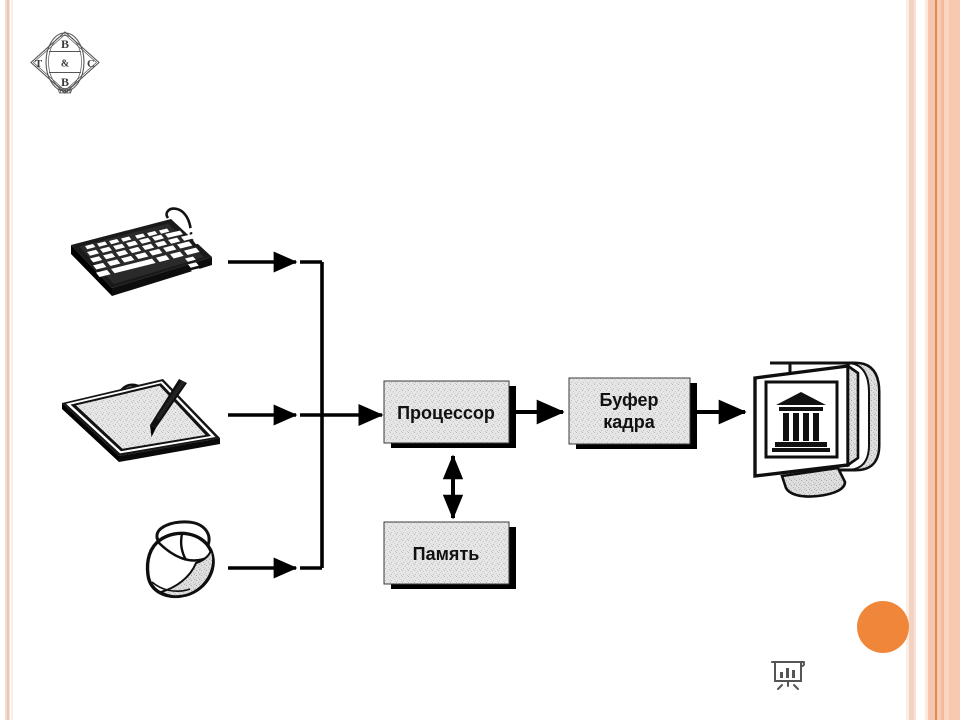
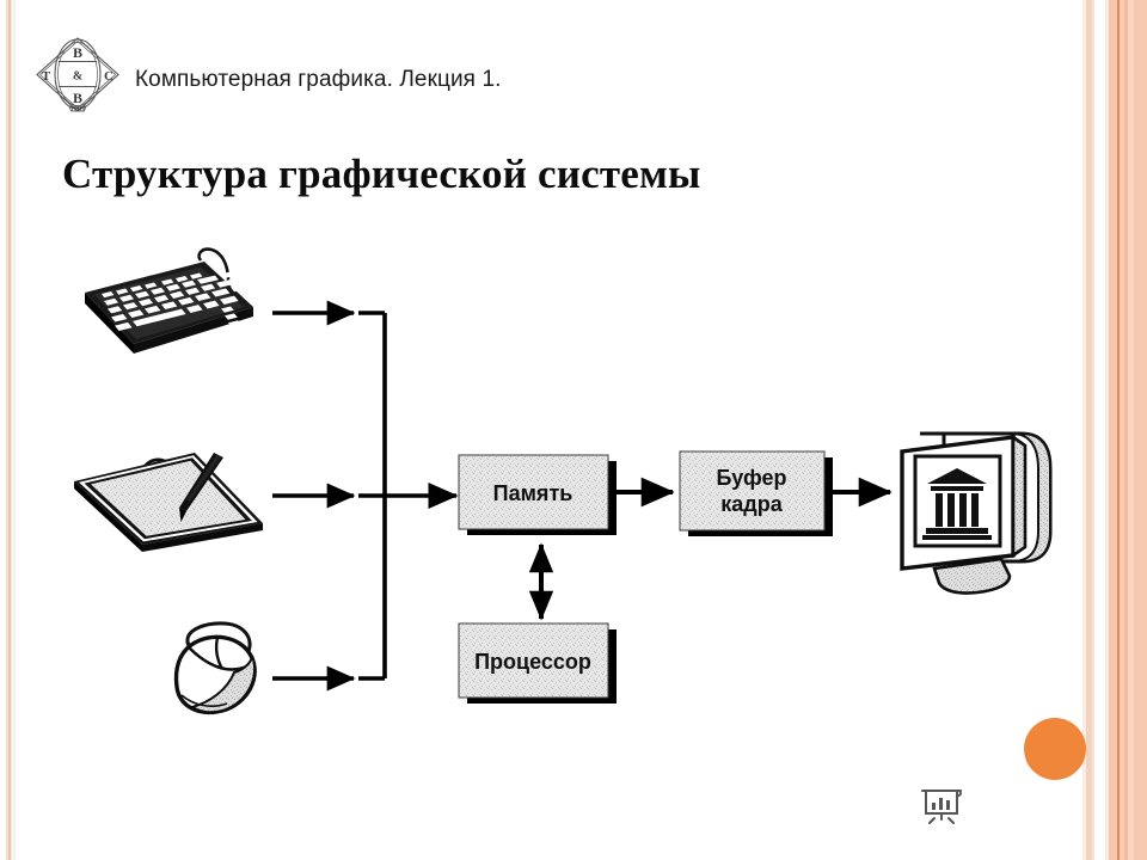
  B
  &
  B
  T
  C
+ Компьютерная графика. Лекция 1.
+ Структура графической системы
- Процессор
+ Память
  Буфер
  кадра
- Память
+ Процессор
